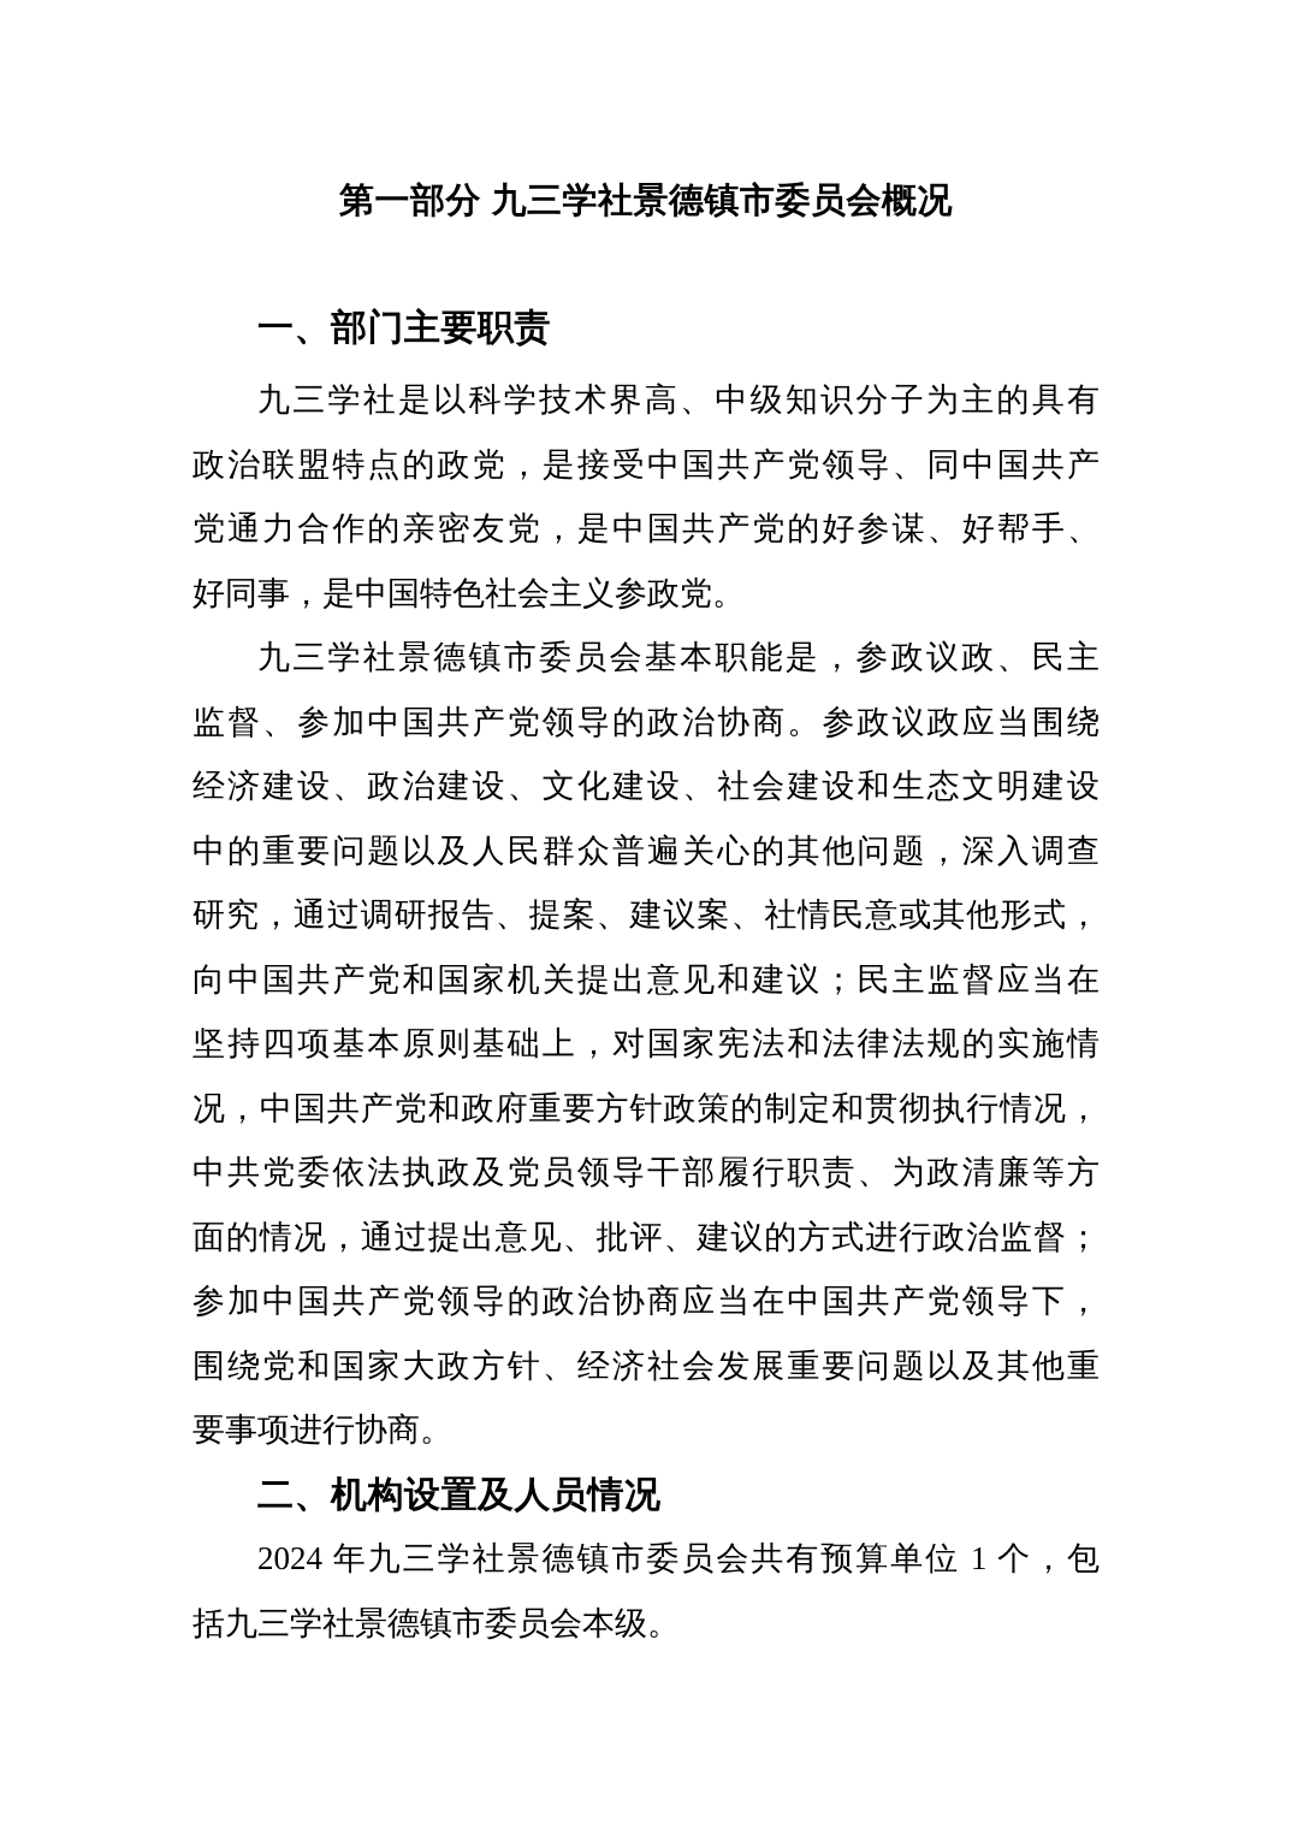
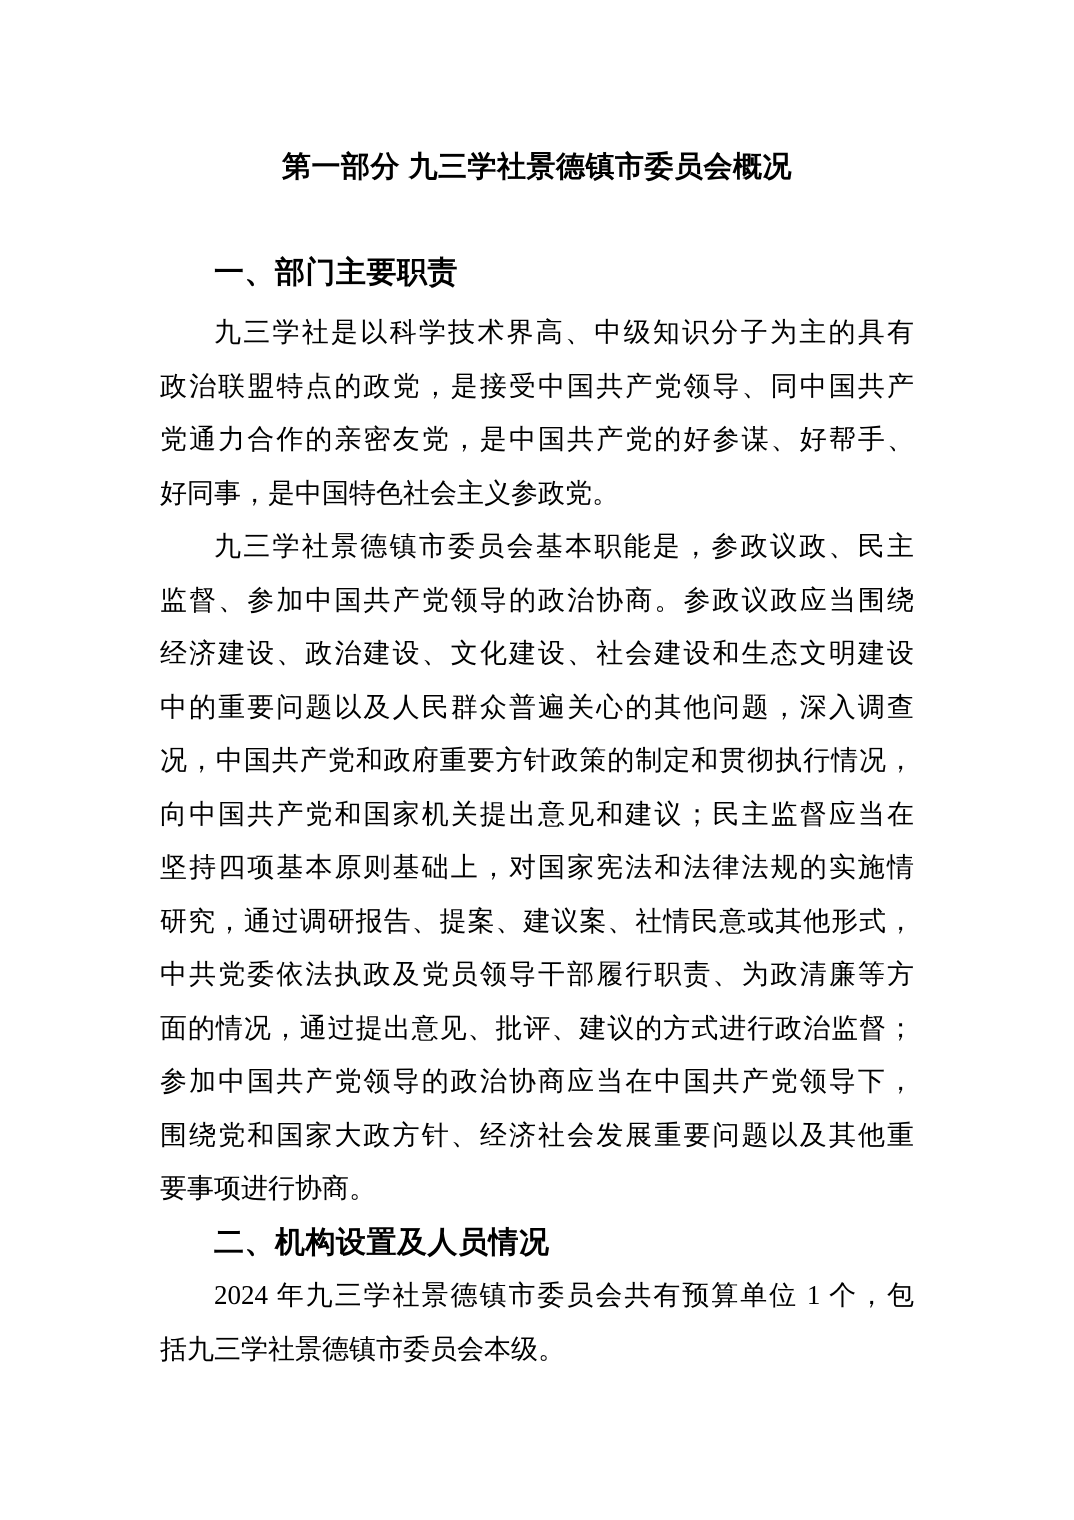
  第一部分 九三学社景德镇市委员会概况
  一、部门主要职责
  九三学社是以科学技术界高、中级知识分子为主的具有
  政治联盟特点的政党，是接受中国共产党领导、同中国共产
  党通力合作的亲密友党，是中国共产党的好参谋、好帮手、
  好同事，是中国特色社会主义参政党。
  九三学社景德镇市委员会基本职能是，参政议政、民主
  监督、参加中国共产党领导的政治协商。参政议政应当围绕
  经济建设、政治建设、文化建设、社会建设和生态文明建设
  中的重要问题以及人民群众普遍关心的其他问题，深入调查
- 研究，通过调研报告、提案、建议案、社情民意或其他形式，
+ 况，中国共产党和政府重要方针政策的制定和贯彻执行情况，
  向中国共产党和国家机关提出意见和建议；民主监督应当在
  坚持四项基本原则基础上，对国家宪法和法律法规的实施情
- 况，中国共产党和政府重要方针政策的制定和贯彻执行情况，
+ 研究，通过调研报告、提案、建议案、社情民意或其他形式，
  中共党委依法执政及党员领导干部履行职责、为政清廉等方
  面的情况，通过提出意见、批评、建议的方式进行政治监督；
  参加中国共产党领导的政治协商应当在中国共产党领导下，
  围绕党和国家大政方针、经济社会发展重要问题以及其他重
  要事项进行协商。
  二、机构设置及人员情况
  2024 年九三学社景德镇市委员会共有预算单位 1 个，包
  括九三学社景德镇市委员会本级。
